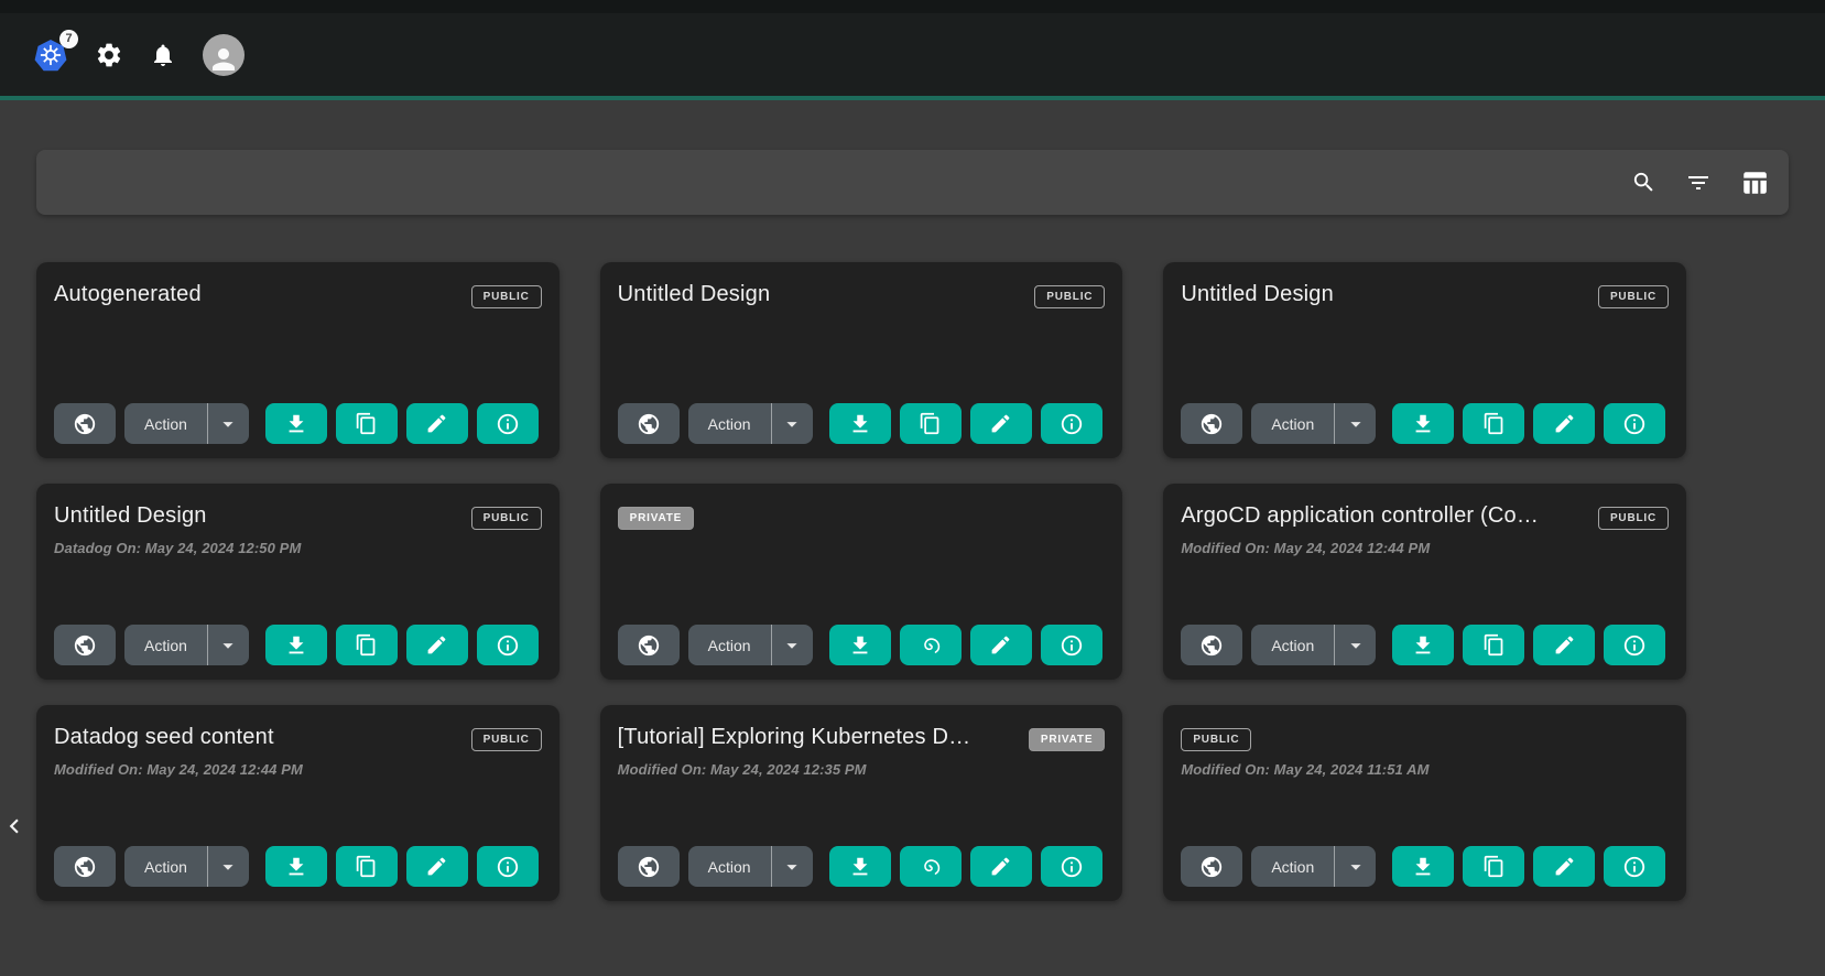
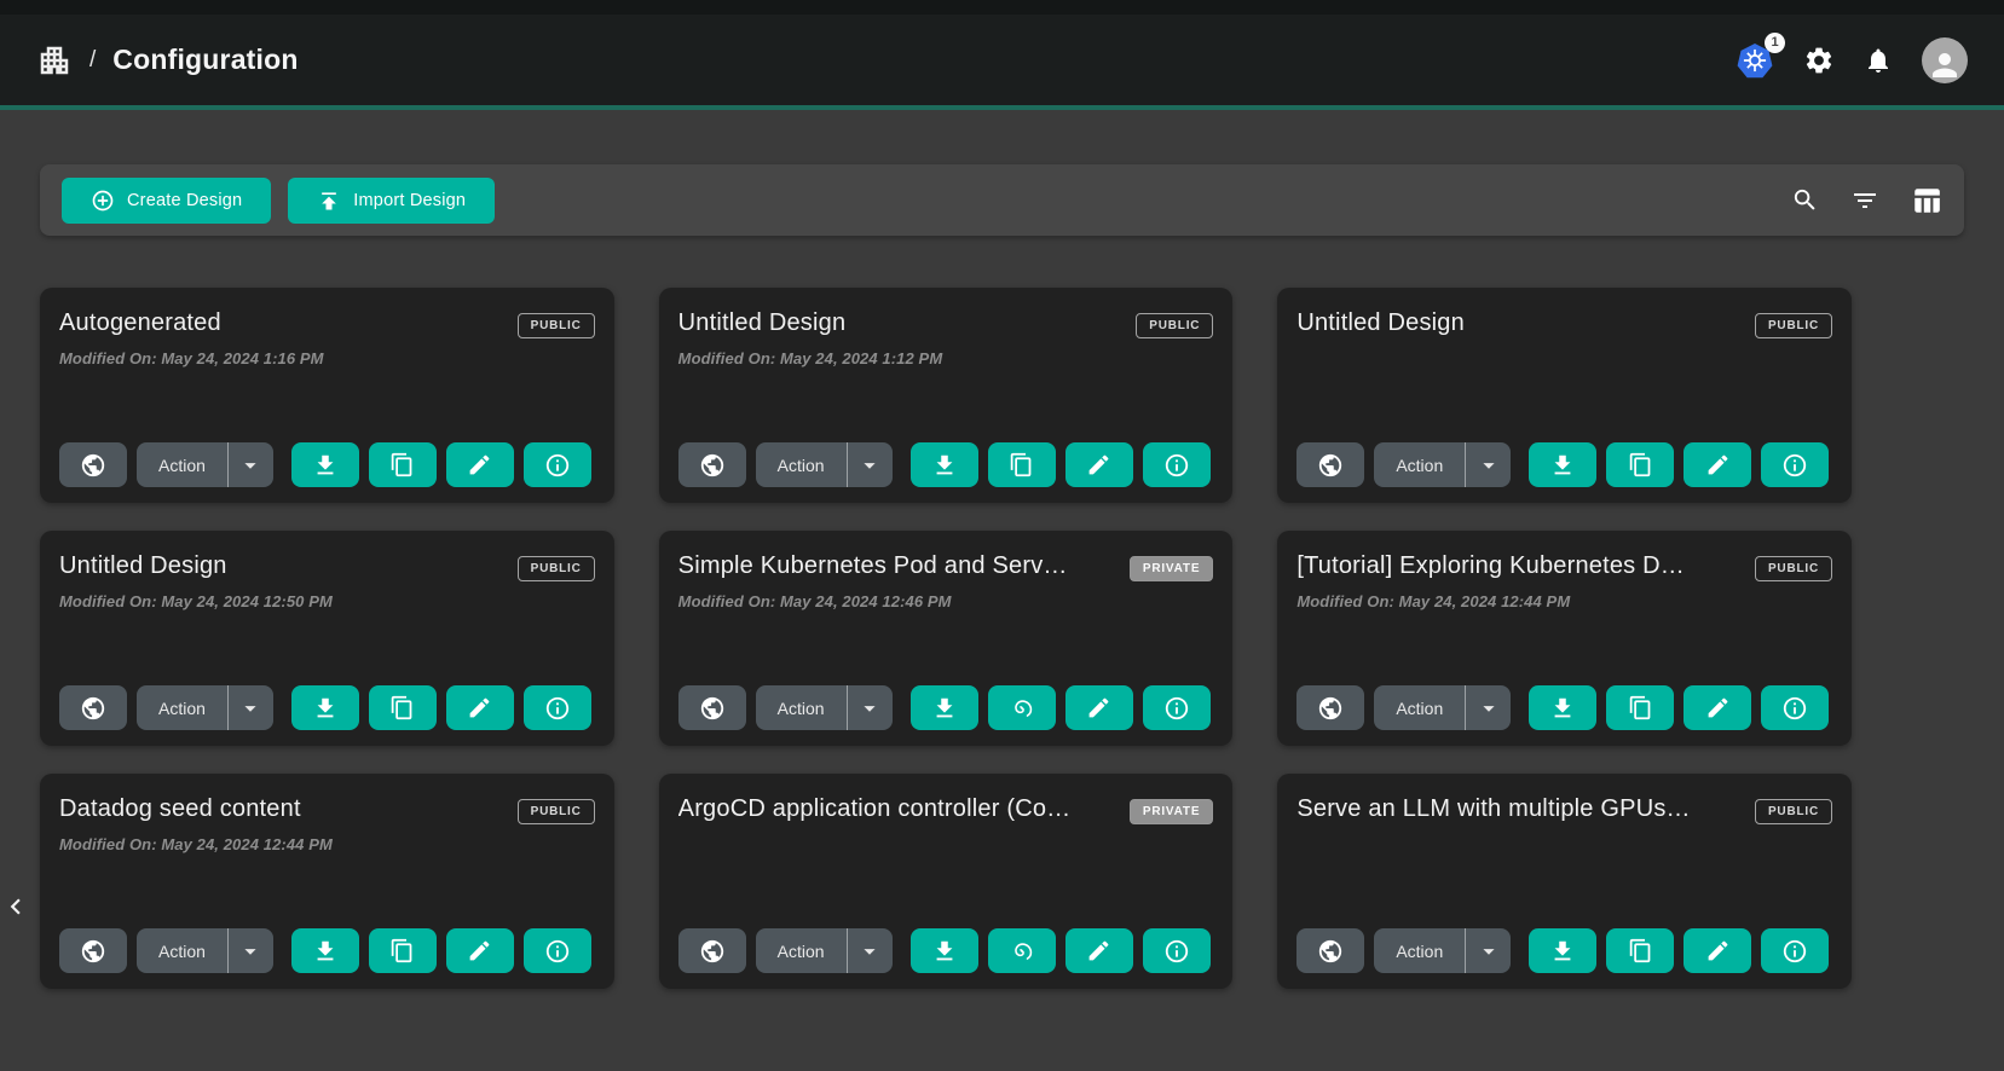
+ /
+ Configuration
- 7
+ 1
+ Create Design
+ Import Design
  Autogenerated
  PUBLIC
+ Modified On: May 24, 2024 1:16 PM
  Action
  Untitled Design
  PUBLIC
+ Modified On: May 24, 2024 1:12 PM
  Action
  Untitled Design
  PUBLIC
  Action
  Untitled Design
  PUBLIC
- Datadog On: May 24, 2024 12:50 PM
+ Modified On: May 24, 2024 12:50 PM
  Action
+ Simple Kubernetes Pod and Serv…
  PRIVATE
+ Modified On: May 24, 2024 12:46 PM
  Action
- ArgoCD application controller (Co…
+ [Tutorial] Exploring Kubernetes D…
  PUBLIC
  Modified On: May 24, 2024 12:44 PM
  Action
  Datadog seed content
  PUBLIC
  Modified On: May 24, 2024 12:44 PM
  Action
- [Tutorial] Exploring Kubernetes D…
+ ArgoCD application controller (Co…
  PRIVATE
- Modified On: May 24, 2024 12:35 PM
  Action
+ Serve an LLM with multiple GPUs…
  PUBLIC
- Modified On: May 24, 2024 11:51 AM
  Action
